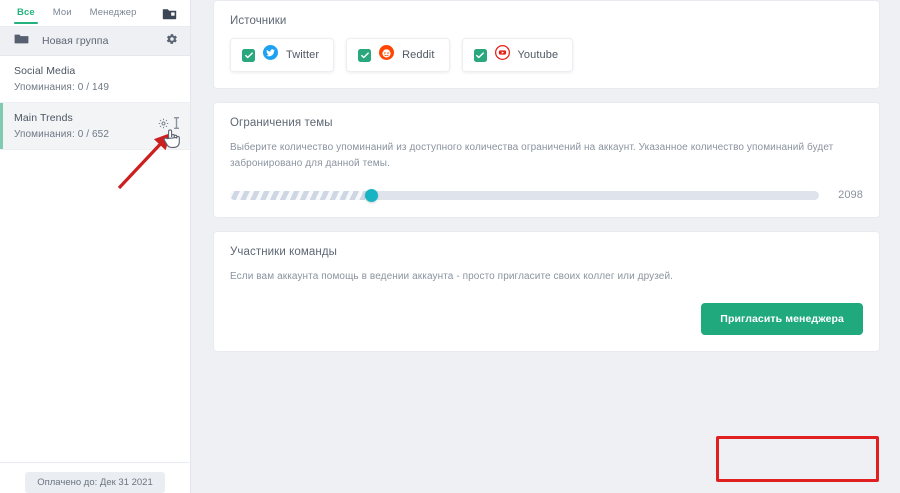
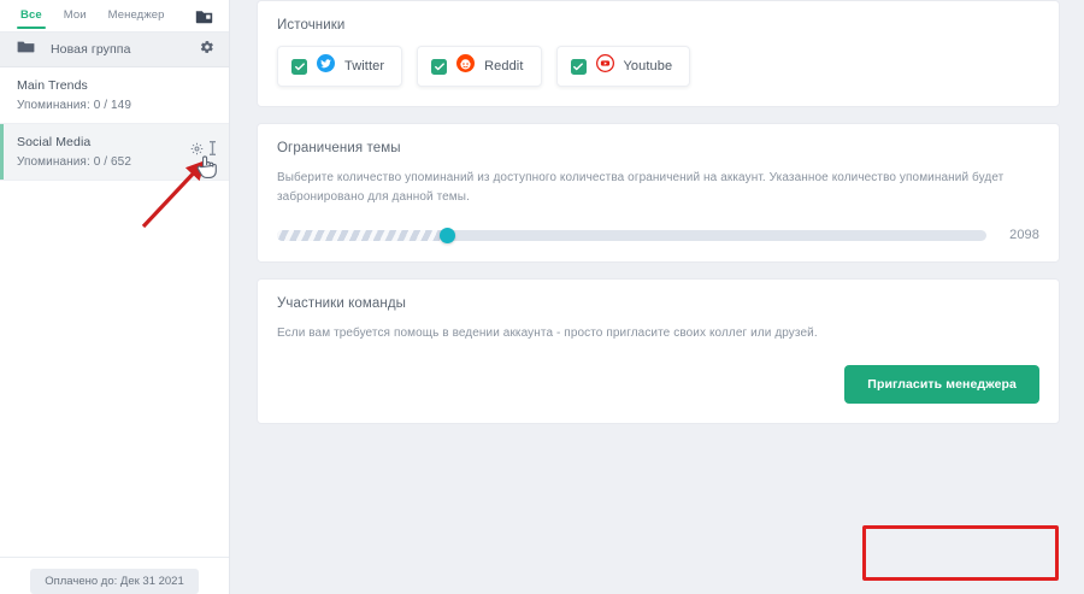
  Все
  Мои
  Менеджер
  Новая группа
- Social Media
+ Main Trends
  Упоминания: 0 / 149
- Main Trends
+ Social Media
  Упоминания: 0 / 652
  Оплачено до: Дек 31 2021
  Источники
  Twitter
  Reddit
  Youtube
  Ограничения темы
  Выберите количество упоминаний из доступного количества ограничений на аккаунт. Указанное количество упоминаний будет забронировано для данной темы.
  2098
  Участники команды
- Если вам аккаунта помощь в ведении аккаунта - просто пригласите своих коллег или друзей.
+ Если вам требуется помощь в ведении аккаунта - просто пригласите своих коллег или друзей.
  Пригласить менеджера
